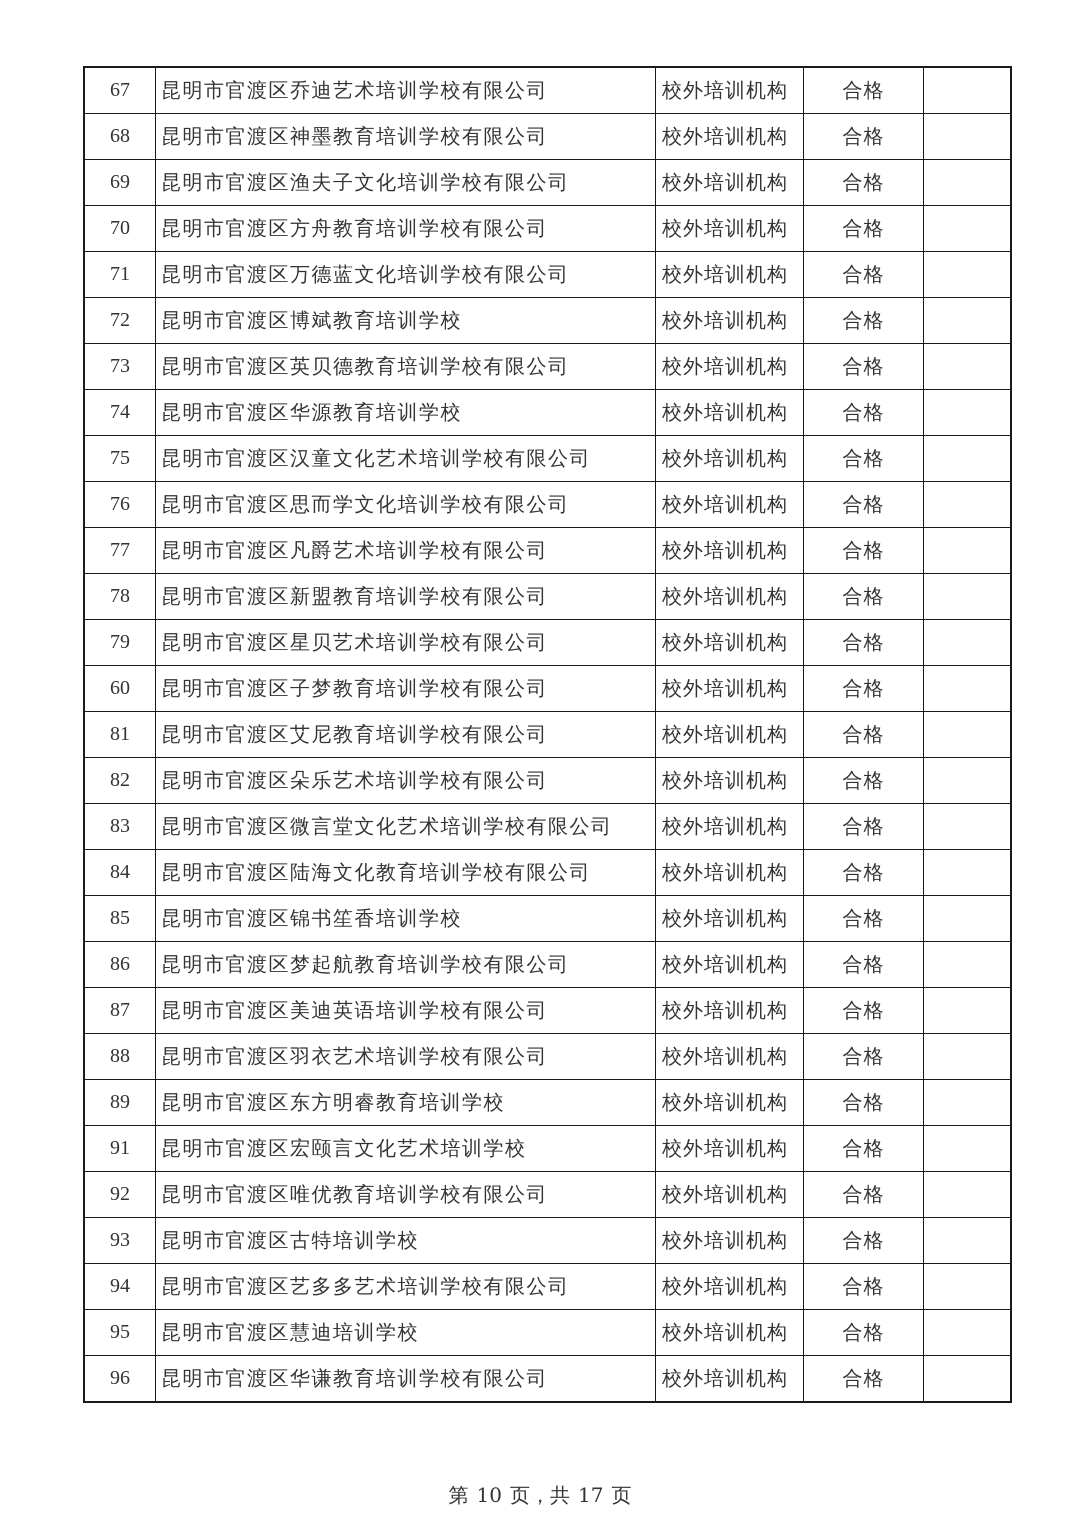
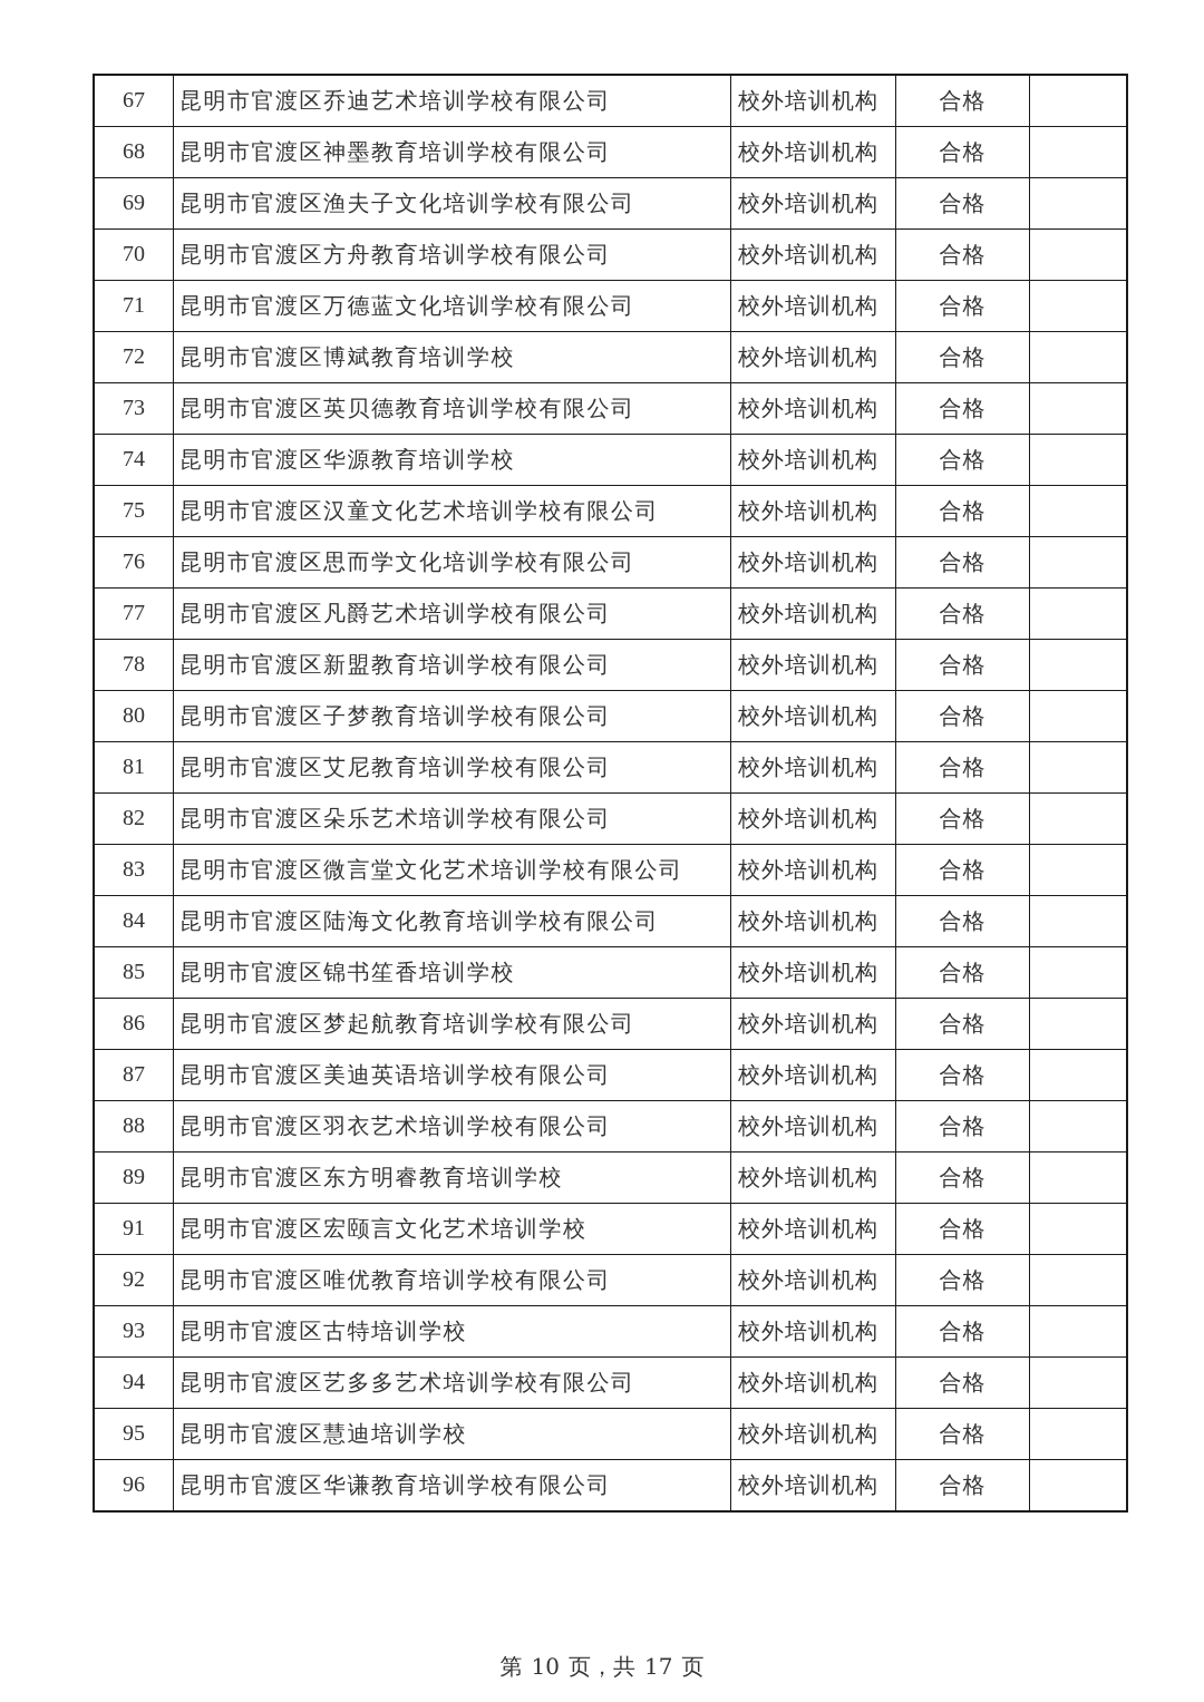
  67	昆明市官渡区乔迪艺术培训学校有限公司	校外培训机构	合格
  68	昆明市官渡区神墨教育培训学校有限公司	校外培训机构	合格
  69	昆明市官渡区渔夫子文化培训学校有限公司	校外培训机构	合格
  70	昆明市官渡区方舟教育培训学校有限公司	校外培训机构	合格
  71	昆明市官渡区万德蓝文化培训学校有限公司	校外培训机构	合格
  72	昆明市官渡区博斌教育培训学校	校外培训机构	合格
  73	昆明市官渡区英贝德教育培训学校有限公司	校外培训机构	合格
  74	昆明市官渡区华源教育培训学校	校外培训机构	合格
  75	昆明市官渡区汉童文化艺术培训学校有限公司	校外培训机构	合格
  76	昆明市官渡区思而学文化培训学校有限公司	校外培训机构	合格
  77	昆明市官渡区凡爵艺术培训学校有限公司	校外培训机构	合格
  78	昆明市官渡区新盟教育培训学校有限公司	校外培训机构	合格
- 79	昆明市官渡区星贝艺术培训学校有限公司	校外培训机构	合格
- 60	昆明市官渡区子梦教育培训学校有限公司	校外培训机构	合格
+ 80	昆明市官渡区子梦教育培训学校有限公司	校外培训机构	合格
  81	昆明市官渡区艾尼教育培训学校有限公司	校外培训机构	合格
  82	昆明市官渡区朵乐艺术培训学校有限公司	校外培训机构	合格
  83	昆明市官渡区微言堂文化艺术培训学校有限公司	校外培训机构	合格
  84	昆明市官渡区陆海文化教育培训学校有限公司	校外培训机构	合格
  85	昆明市官渡区锦书笙香培训学校	校外培训机构	合格
  86	昆明市官渡区梦起航教育培训学校有限公司	校外培训机构	合格
  87	昆明市官渡区美迪英语培训学校有限公司	校外培训机构	合格
  88	昆明市官渡区羽衣艺术培训学校有限公司	校外培训机构	合格
  89	昆明市官渡区东方明睿教育培训学校	校外培训机构	合格
  91	昆明市官渡区宏颐言文化艺术培训学校	校外培训机构	合格
  92	昆明市官渡区唯优教育培训学校有限公司	校外培训机构	合格
  93	昆明市官渡区古特培训学校	校外培训机构	合格
  94	昆明市官渡区艺多多艺术培训学校有限公司	校外培训机构	合格
  95	昆明市官渡区慧迪培训学校	校外培训机构	合格
  96	昆明市官渡区华谦教育培训学校有限公司	校外培训机构	合格
  第 10 页，共 17 页
